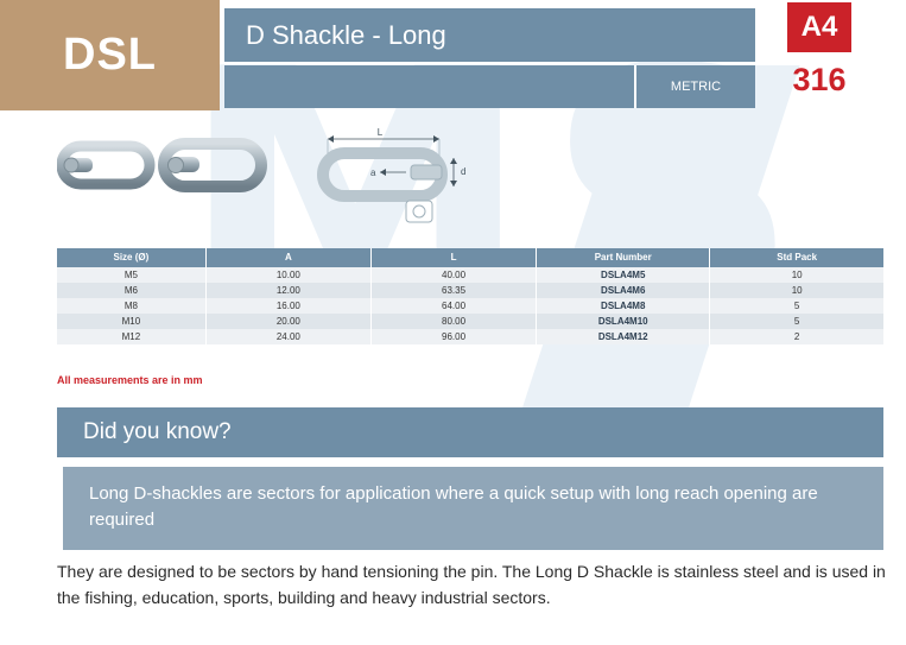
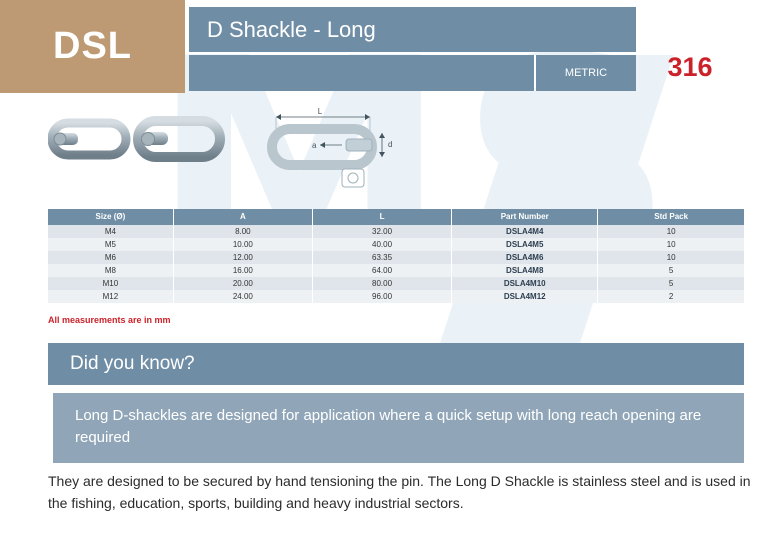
  DSL
  D Shackle - Long
  METRIC
- A4
  316
  L
  a
  d
  Size (Ø)	A	L	Part Number	Std Pack
+ M4	8.00	32.00	DSLA4M4	10
  M5	10.00	40.00	DSLA4M5	10
  M6	12.00	63.35	DSLA4M6	10
  M8	16.00	64.00	DSLA4M8	5
  M10	20.00	80.00	DSLA4M10	5
  M12	24.00	96.00	DSLA4M12	2
  All measurements are in mm
  Did you know?
- Long D-shackles are sectors for application where a quick setup with long reach opening are required
+ Long D-shackles are designed for application where a quick setup with long reach opening are required
- They are designed to be sectors by hand tensioning the pin. The Long D Shackle is stainless steel and is used in the fishing, education, sports, building and heavy industrial sectors.
+ They are designed to be secured by hand tensioning the pin. The Long D Shackle is stainless steel and is used in the fishing, education, sports, building and heavy industrial sectors.
